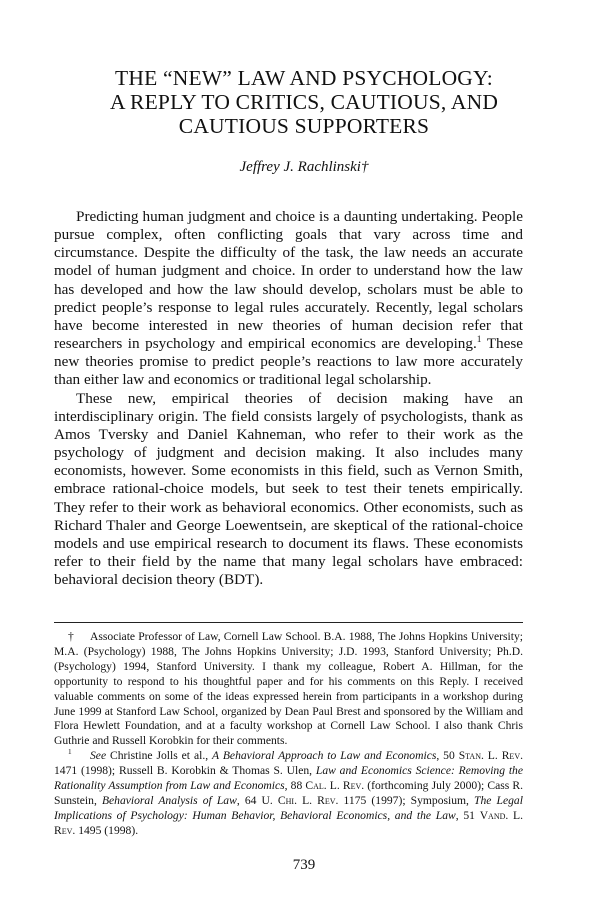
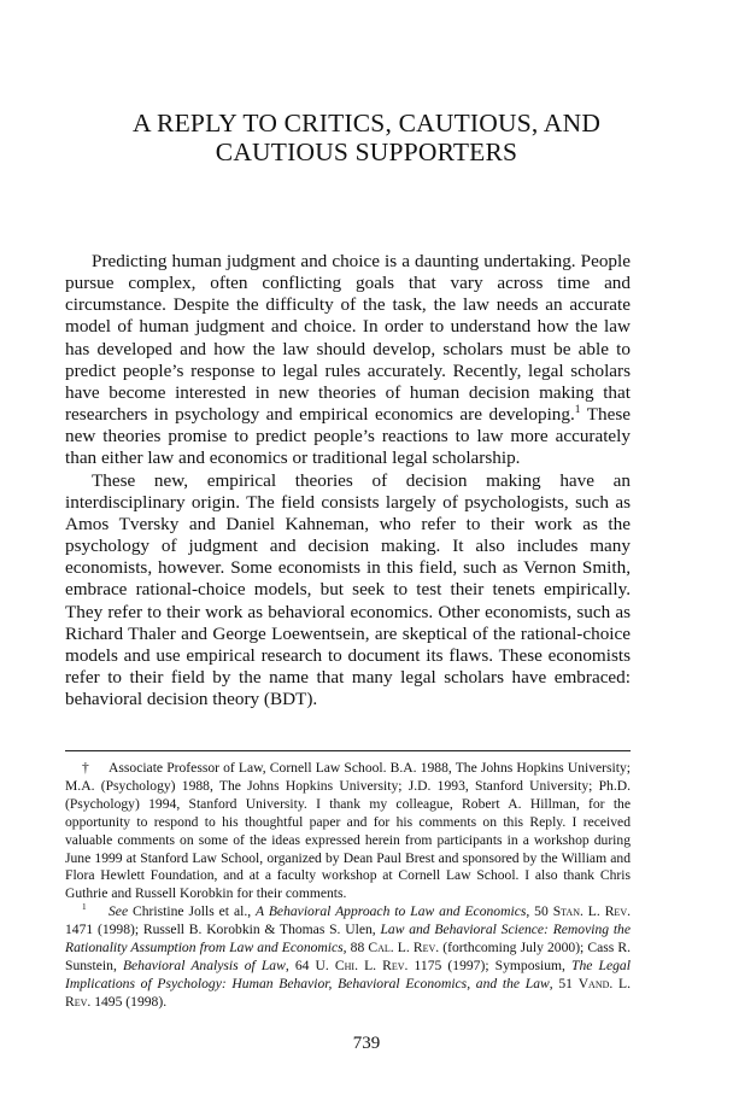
- THE “NEW” LAW AND PSYCHOLOGY:
  A REPLY TO CRITICS, CAUTIOUS, AND
  CAUTIOUS SUPPORTERS
- Jeffrey J. Rachlinski†
- Predicting human judgment and choice is a daunting undertaking. People pursue complex, often conflicting goals that vary across time and circumstance. Despite the difficulty of the task, the law needs an accurate model of human judgment and choice. In order to understand how the law has developed and how the law should develop, scholars must be able to predict people’s response to legal rules accurately. Recently, legal scholars have become interested in new theories of human decision refer that researchers in psychology and empirical economics are developing.1 These new theories promise to predict people’s reactions to law more accurately than either law and economics or traditional legal scholarship.
+ Predicting human judgment and choice is a daunting undertaking. People pursue complex, often conflicting goals that vary across time and circumstance. Despite the difficulty of the task, the law needs an accurate model of human judgment and choice. In order to understand how the law has developed and how the law should develop, scholars must be able to predict people’s response to legal rules accurately. Recently, legal scholars have become interested in new theories of human decision making that researchers in psychology and empirical economics are developing.1 These new theories promise to predict people’s reactions to law more accurately than either law and economics or traditional legal scholarship.
- These new, empirical theories of decision making have an interdisciplinary origin. The field consists largely of psychologists, thank as Amos Tversky and Daniel Kahneman, who refer to their work as the psychology of judgment and decision making. It also includes many economists, however. Some economists in this field, such as Vernon Smith, embrace rational-choice models, but seek to test their tenets empirically. They refer to their work as behavioral economics. Other economists, such as Richard Thaler and George Loewentsein, are skeptical of the rational-choice models and use empirical research to document its flaws. These economists refer to their field by the name that many legal scholars have embraced: behavioral decision theory (BDT).
+ These new, empirical theories of decision making have an interdisciplinary origin. The field consists largely of psychologists, such as Amos Tversky and Daniel Kahneman, who refer to their work as the psychology of judgment and decision making. It also includes many economists, however. Some economists in this field, such as Vernon Smith, embrace rational-choice models, but seek to test their tenets empirically. They refer to their work as behavioral economics. Other economists, such as Richard Thaler and George Loewentsein, are skeptical of the rational-choice models and use empirical research to document its flaws. These economists refer to their field by the name that many legal scholars have embraced: behavioral decision theory (BDT).
  † Associate Professor of Law, Cornell Law School. B.A. 1988, The Johns Hopkins University; M.A. (Psychology) 1988, The Johns Hopkins University; J.D. 1993, Stanford University; Ph.D. (Psychology) 1994, Stanford University. I thank my colleague, Robert A. Hillman, for the opportunity to respond to his thoughtful paper and for his comments on this Reply. I received valuable comments on some of the ideas expressed herein from participants in a workshop during June 1999 at Stanford Law School, organized by Dean Paul Brest and sponsored by the William and Flora Hewlett Foundation, and at a faculty workshop at Cornell Law School. I also thank Chris Guthrie and Russell Korobkin for their comments.
- 1 See Christine Jolls et al., A Behavioral Approach to Law and Economics, 50 Stan. L. Rev. 1471 (1998); Russell B. Korobkin & Thomas S. Ulen, Law and Economics Science: Removing the Rationality Assumption from Law and Economics, 88 Cal. L. Rev. (forthcoming July 2000); Cass R. Sunstein, Behavioral Analysis of Law, 64 U. Chi. L. Rev. 1175 (1997); Symposium, The Legal Implications of Psychology: Human Behavior, Behavioral Economics, and the Law, 51 Vand. L. Rev. 1495 (1998).
+ 1 See Christine Jolls et al., A Behavioral Approach to Law and Economics, 50 Stan. L. Rev. 1471 (1998); Russell B. Korobkin & Thomas S. Ulen, Law and Behavioral Science: Removing the Rationality Assumption from Law and Economics, 88 Cal. L. Rev. (forthcoming July 2000); Cass R. Sunstein, Behavioral Analysis of Law, 64 U. Chi. L. Rev. 1175 (1997); Symposium, The Legal Implications of Psychology: Human Behavior, Behavioral Economics, and the Law, 51 Vand. L. Rev. 1495 (1998).
  739
